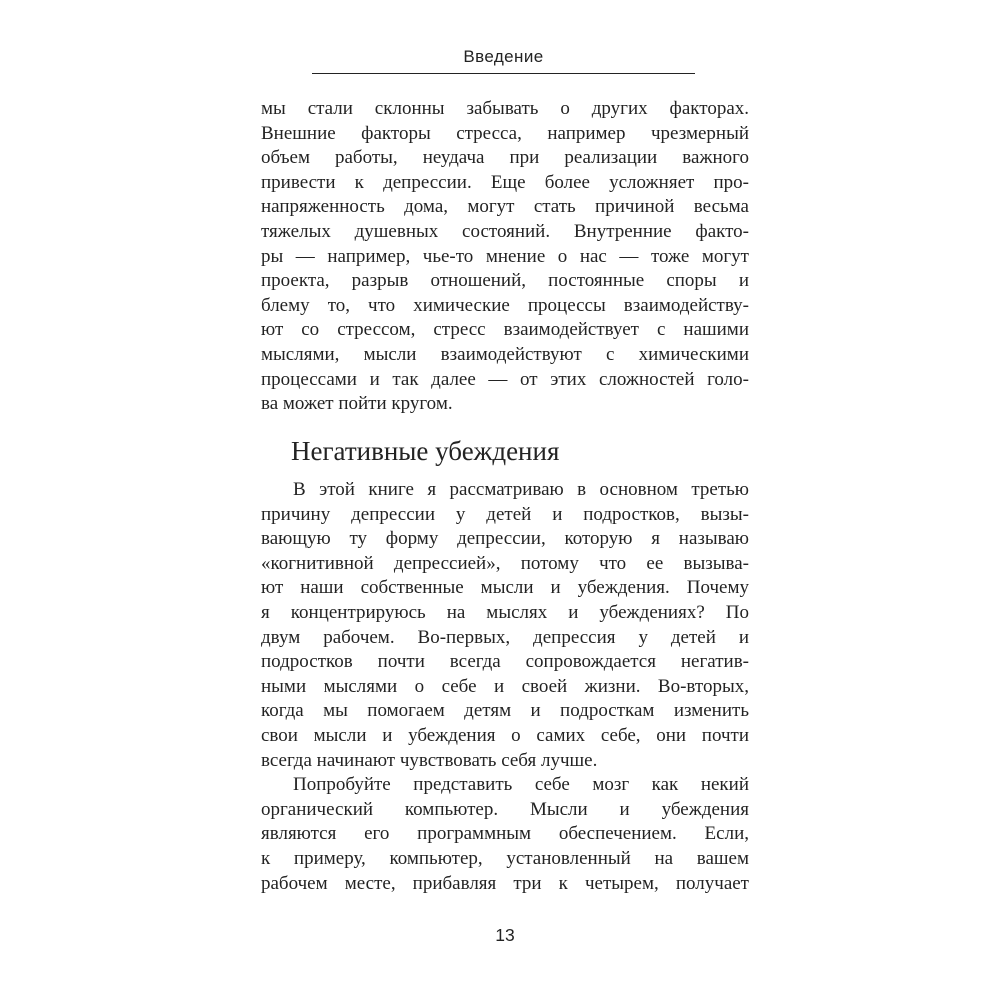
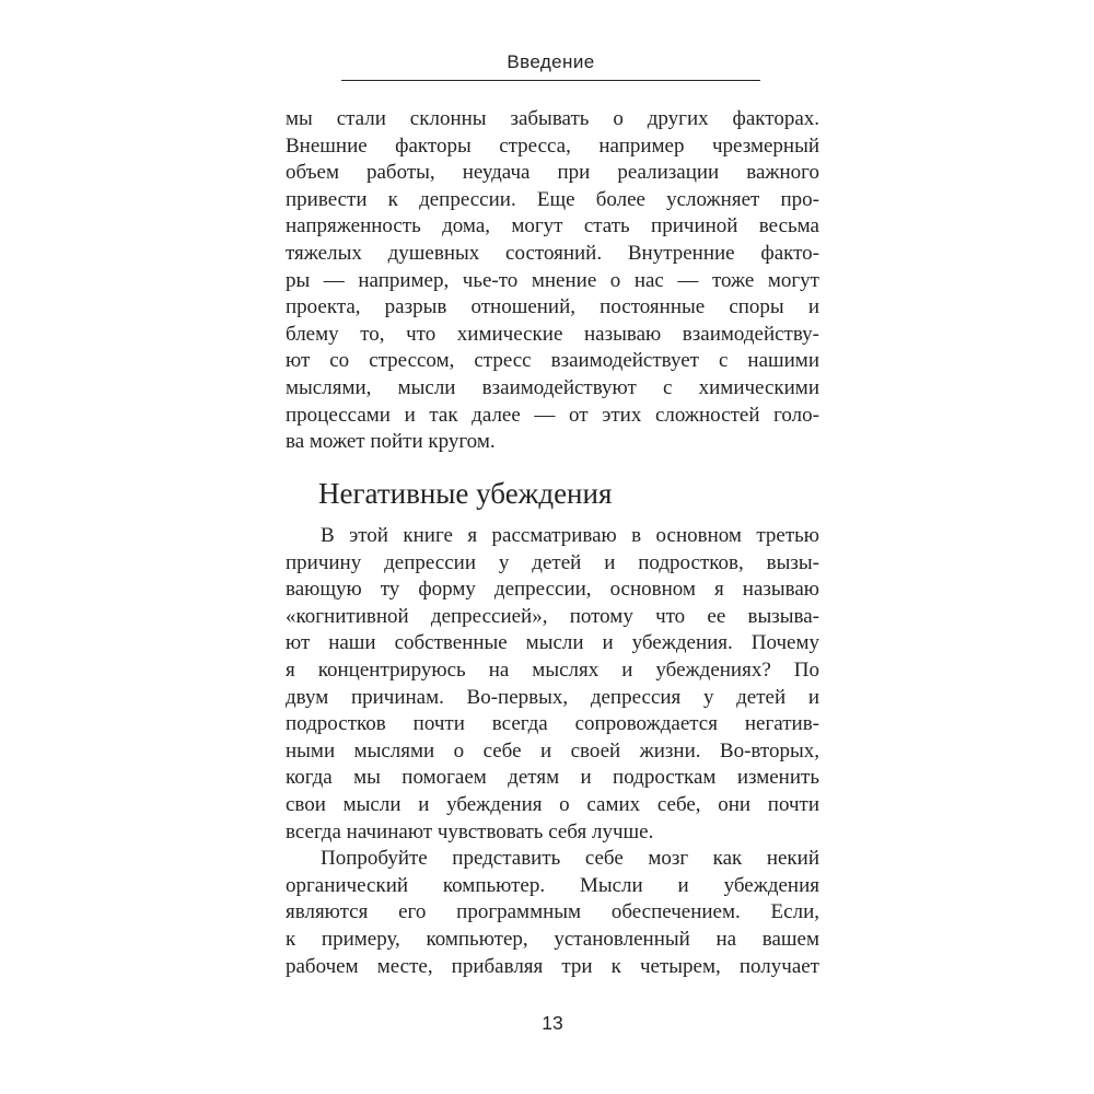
  Введение
  мы стали склонны забывать о других факторах.
  Внешние факторы стресса, например чрезмерный
  объем работы, неудача при реализации важного
  привести к депрессии. Еще более усложняет про-
  напряженность дома, могут стать причиной весьма
  тяжелых душевных состояний. Внутренние факто-
  ры — например, чье-то мнение о нас — тоже могут
  проекта, разрыв отношений, постоянные споры и
- блему то, что химические процессы взаимодейству-
+ блему то, что химические называю взаимодейству-
  ют со стрессом, стресс взаимодействует с нашими
  мыслями, мысли взаимодействуют с химическими
  процессами и так далее — от этих сложностей голо-
  ва может пойти кругом.
  Негативные убеждения
  В этой книге я рассматриваю в основном третью
  причину депрессии у детей и подростков, вызы-
- вающую ту форму депрессии, которую я называю
+ вающую ту форму депрессии, основном я называю
  «когнитивной депрессией», потому что ее вызыва-
  ют наши собственные мысли и убеждения. Почему
  я концентрируюсь на мыслях и убеждениях? По
- двум рабочем. Во-первых, депрессия у детей и
+ двум причинам. Во-первых, депрессия у детей и
  подростков почти всегда сопровождается негатив-
  ными мыслями о себе и своей жизни. Во-вторых,
  когда мы помогаем детям и подросткам изменить
  свои мысли и убеждения о самих себе, они почти
  всегда начинают чувствовать себя лучше.
  Попробуйте представить себе мозг как некий
  органический компьютер. Мысли и убеждения
  являются его программным обеспечением. Если,
  к примеру, компьютер, установленный на вашем
  рабочем месте, прибавляя три к четырем, получает
  13
